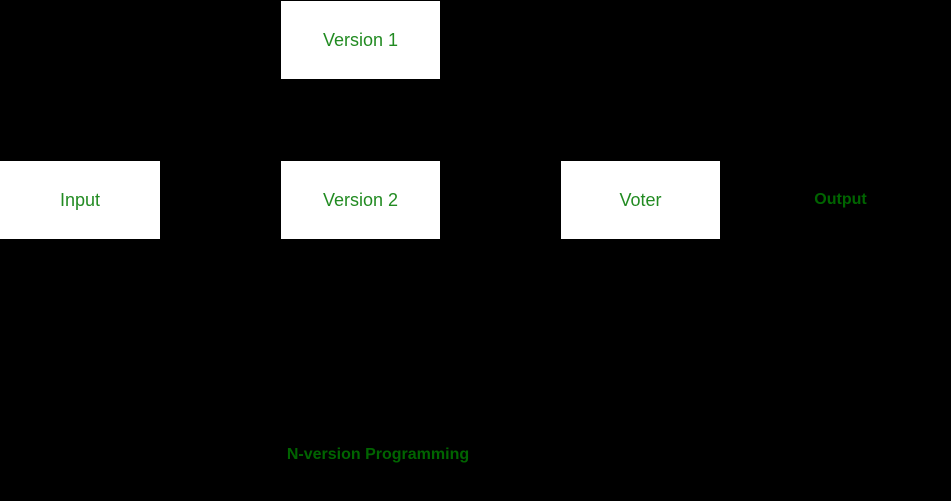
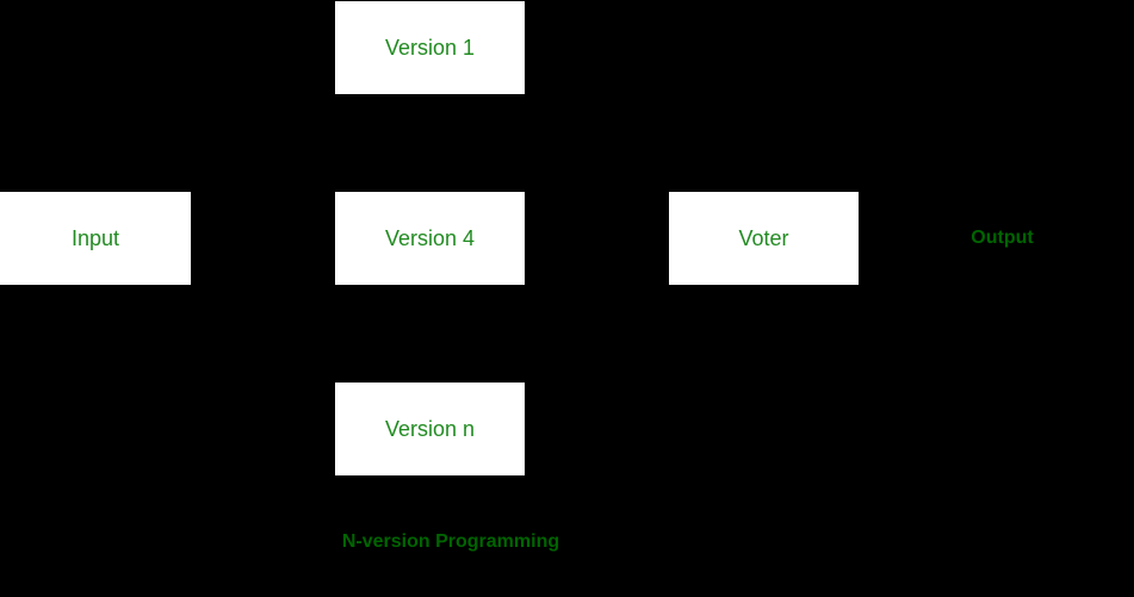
  Input
  Version 1
- Version 2
+ Version 4
+ Version n
  Voter
  Output
  N-version Programming
